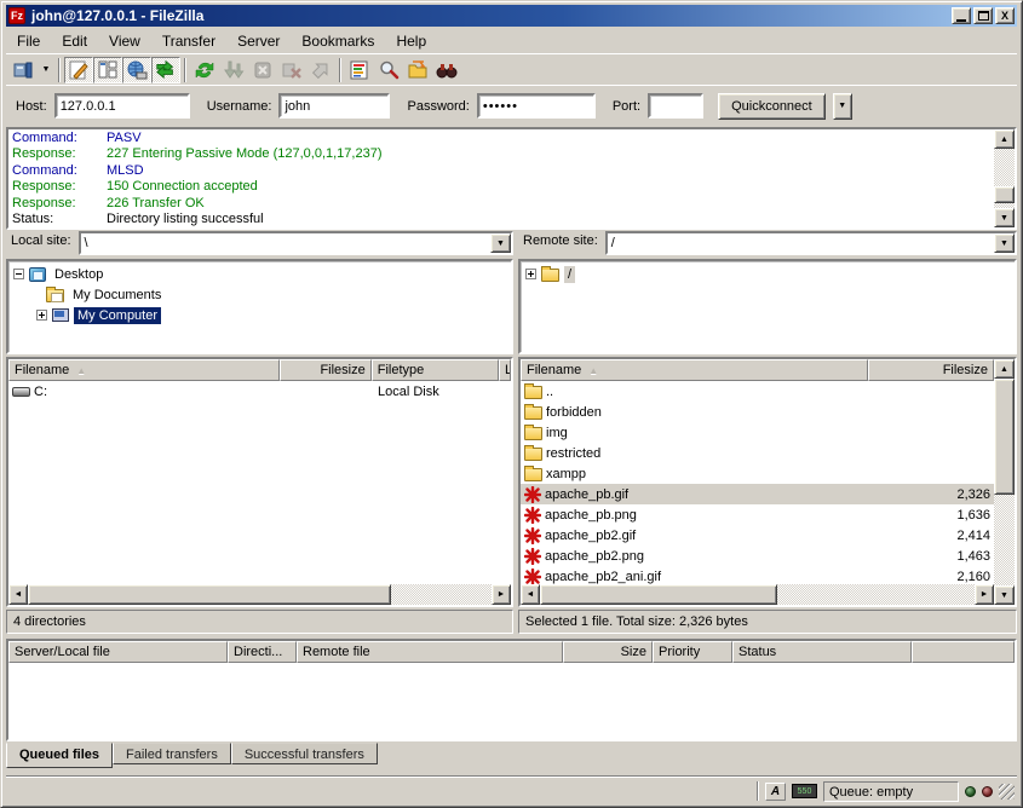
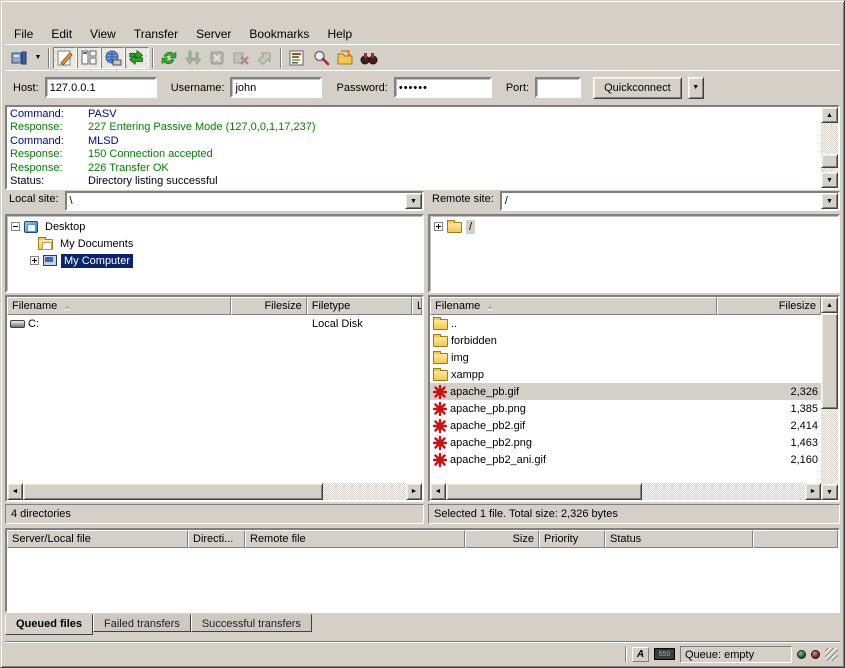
- Fz
- john@127.0.0.1 - FileZilla
- X
  File
  Edit
  View
  Transfer
  Server
  Bookmarks
  Help
  Host:
  127.0.0.1
  Username:
  john
  Password:
  ••••••
  Port:
  Quickconnect
  Command: PASV
  Response: 227 Entering Passive Mode (127,0,0,1,17,237)
  Command: MLSD
  Response: 150 Connection accepted
  Response: 226 Transfer OK
  Status: Directory listing successful
  Local site:
  \
  Desktop
  My Documents
  My Computer
  Filename
  ▲
  Filesize
  Filetype
  L
  C:
  Local Disk
  4 directories
  Remote site:
  /
  /
  Filename
  ▲
  Filesize
  ..
  forbidden
  img
- restricted
  xampp
  apache_pb.gif
  2,326
  apache_pb.png
- 1,636
+ 1,385
  apache_pb2.gif
  2,414
  apache_pb2.png
  1,463
  apache_pb2_ani.gif
  2,160
  Selected 1 file. Total size: 2,326 bytes
  Server/Local file
  Directi...
  Remote file
  Size
  Priority
  Status
  Queued files
  Failed transfers
  Successful transfers
  A
  Queue: empty
